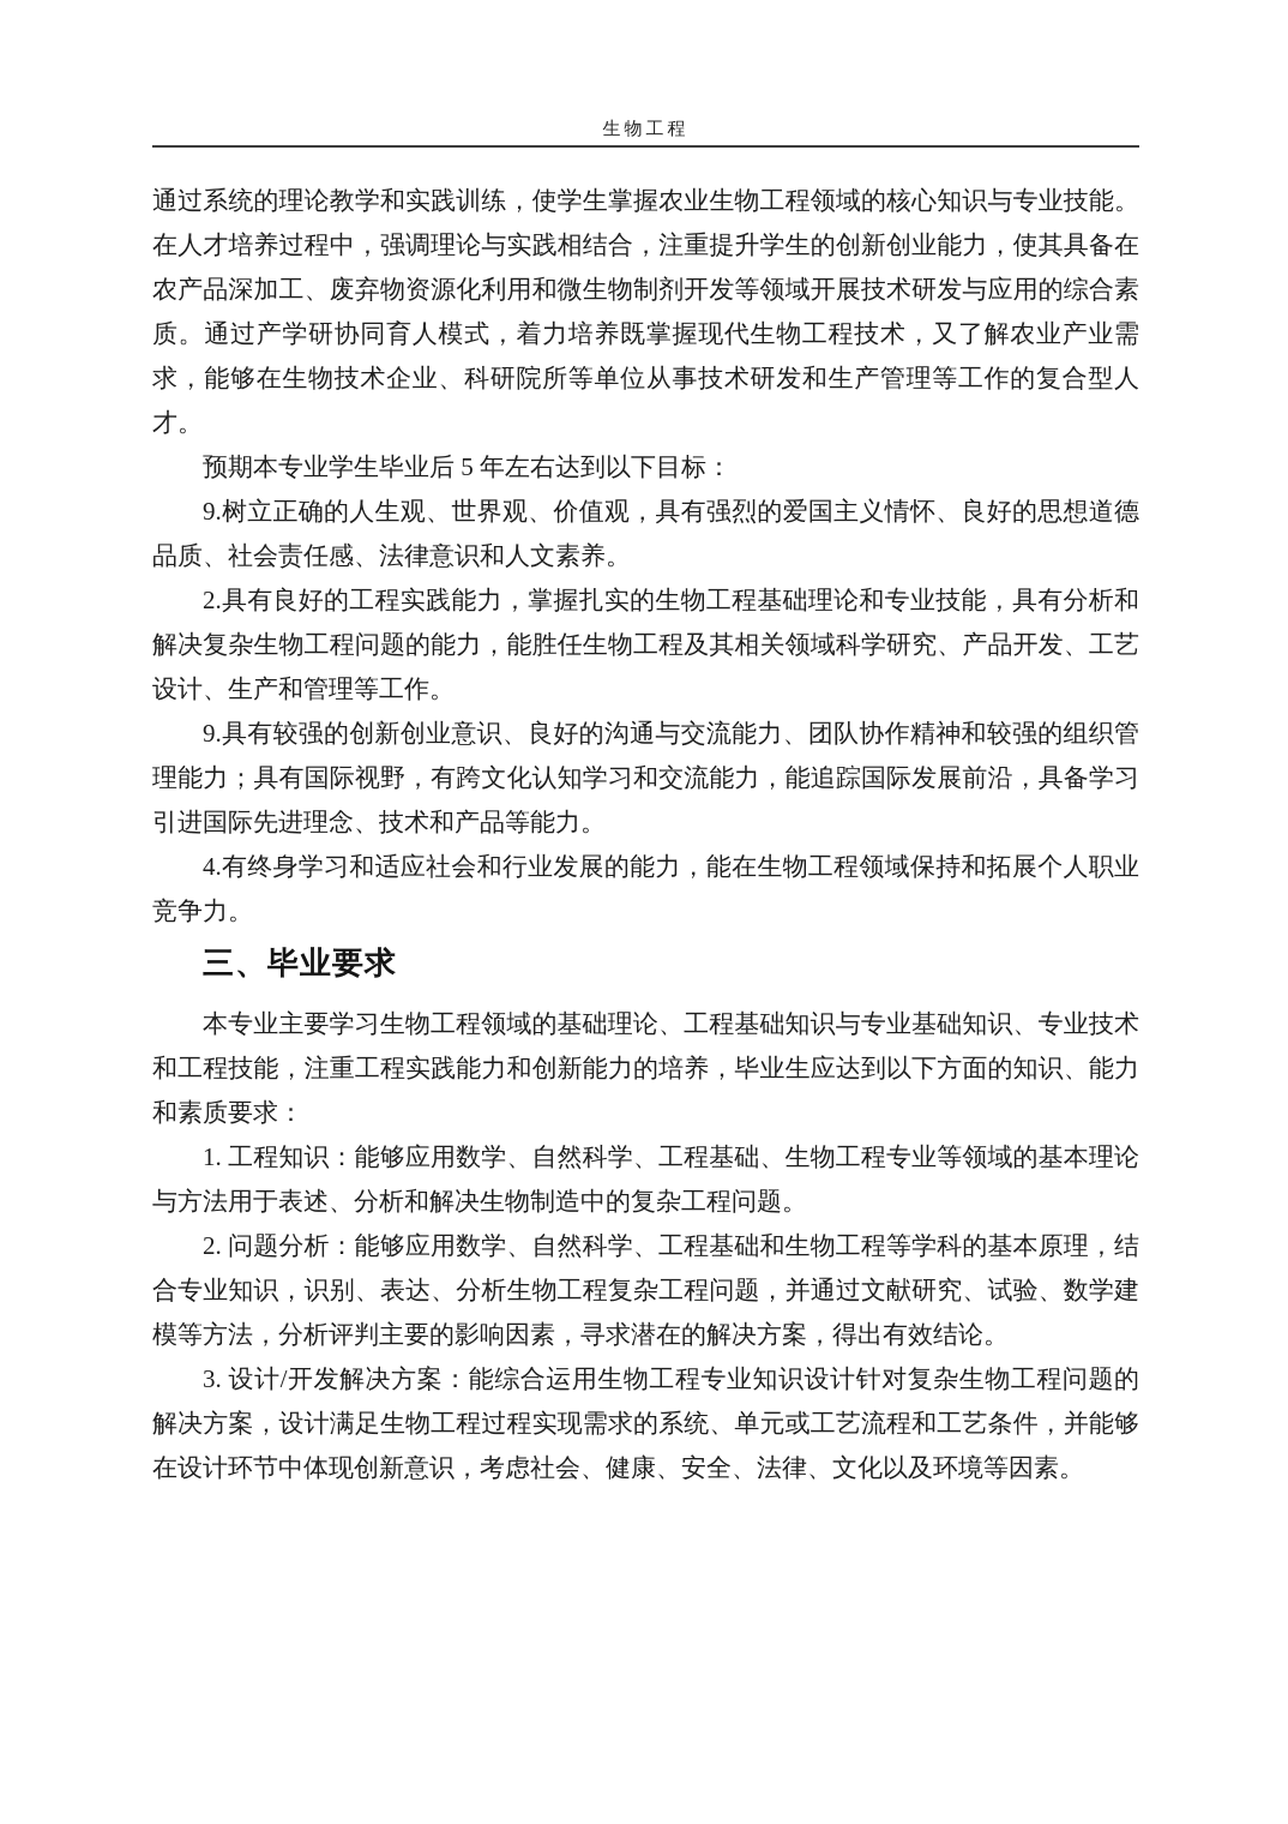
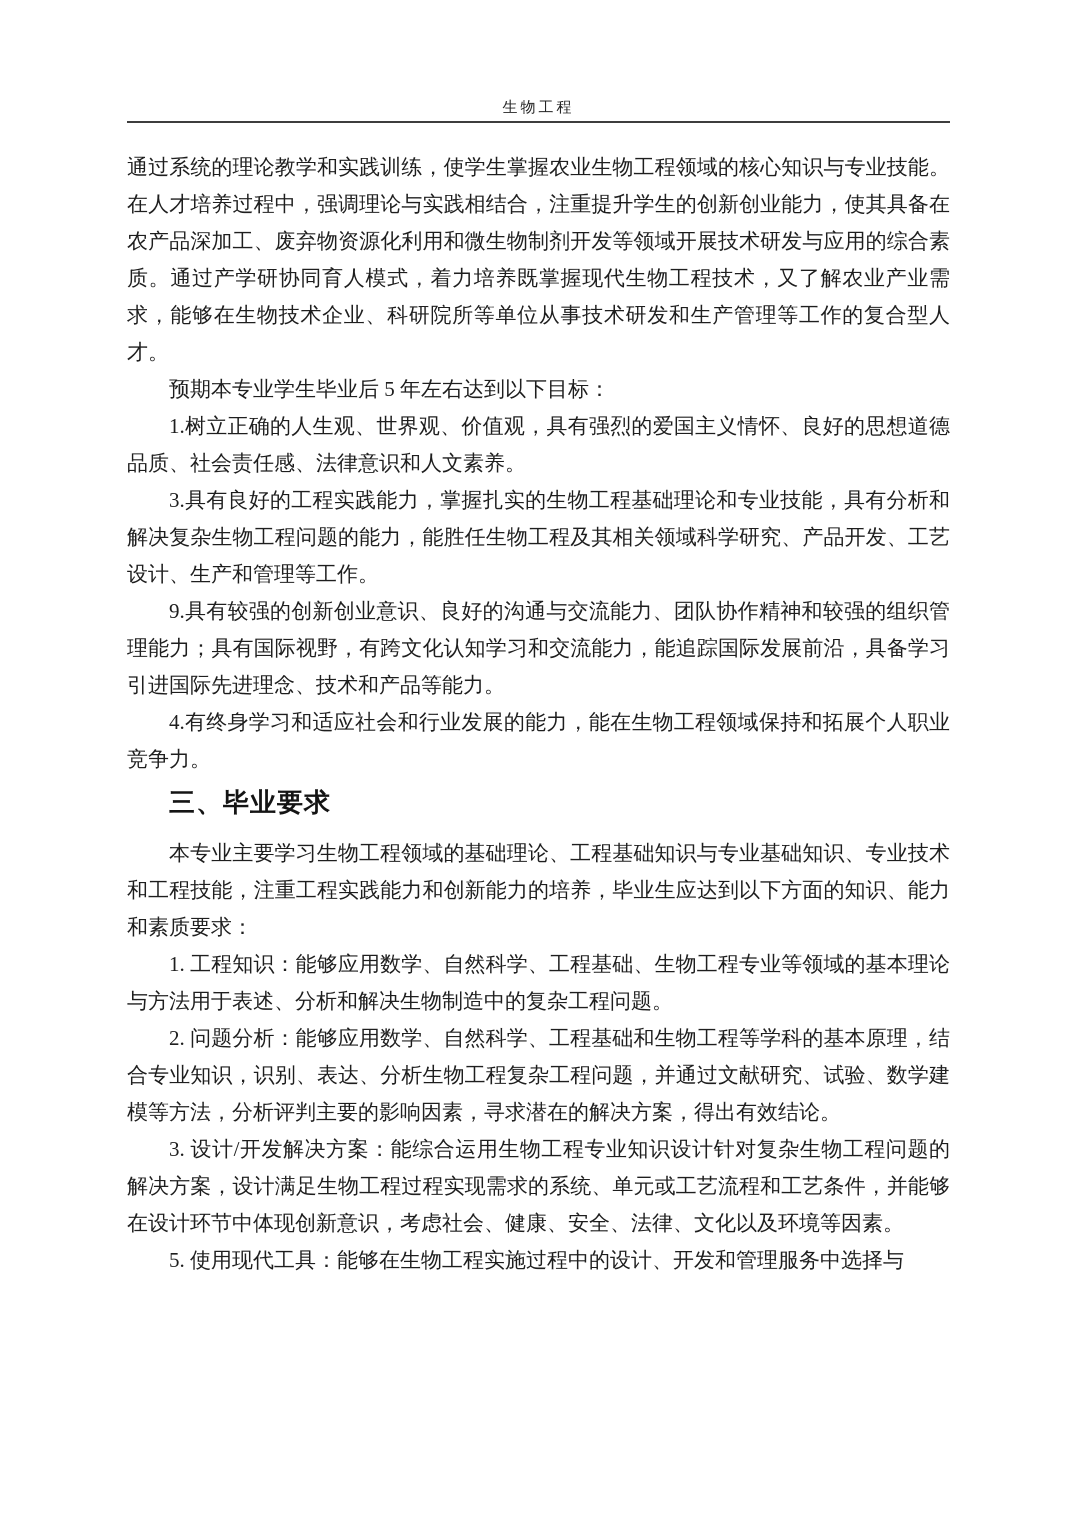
  生物工程
  通过系统的理论教学和实践训练，使学生掌握农业生物工程领域的核心知识与专业技能。在人才培养过程中，强调理论与实践相结合，注重提升学生的创新创业能力，使其具备在农产品深加工、废弃物资源化利用和微生物制剂开发等领域开展技术研发与应用的综合素质。通过产学研协同育人模式，着力培养既掌握现代生物工程技术，又了解农业产业需求，能够在生物技术企业、科研院所等单位从事技术研发和生产管理等工作的复合型人才。
  预期本专业学生毕业后 5 年左右达到以下目标：
- 9.树立正确的人生观、世界观、价值观，具有强烈的爱国主义情怀、良好的思想道德品质、社会责任感、法律意识和人文素养。
+ 1.树立正确的人生观、世界观、价值观，具有强烈的爱国主义情怀、良好的思想道德品质、社会责任感、法律意识和人文素养。
- 2.具有良好的工程实践能力，掌握扎实的生物工程基础理论和专业技能，具有分析和解决复杂生物工程问题的能力，能胜任生物工程及其相关领域科学研究、产品开发、工艺设计、生产和管理等工作。
+ 3.具有良好的工程实践能力，掌握扎实的生物工程基础理论和专业技能，具有分析和解决复杂生物工程问题的能力，能胜任生物工程及其相关领域科学研究、产品开发、工艺设计、生产和管理等工作。
  9.具有较强的创新创业意识、良好的沟通与交流能力、团队协作精神和较强的组织管理能力；具有国际视野，有跨文化认知学习和交流能力，能追踪国际发展前沿，具备学习引进国际先进理念、技术和产品等能力。
  4.有终身学习和适应社会和行业发展的能力，能在生物工程领域保持和拓展个人职业竞争力。
  三、毕业要求
  本专业主要学习生物工程领域的基础理论、工程基础知识与专业基础知识、专业技术和工程技能，注重工程实践能力和创新能力的培养，毕业生应达到以下方面的知识、能力和素质要求：
  1. 工程知识：能够应用数学、自然科学、工程基础、生物工程专业等领域的基本理论与方法用于表述、分析和解决生物制造中的复杂工程问题。
  2. 问题分析：能够应用数学、自然科学、工程基础和生物工程等学科的基本原理，结合专业知识，识别、表达、分析生物工程复杂工程问题，并通过文献研究、试验、数学建模等方法，分析评判主要的影响因素，寻求潜在的解决方案，得出有效结论。
  3. 设计/开发解决方案：能综合运用生物工程专业知识设计针对复杂生物工程问题的解决方案，设计满足生物工程过程实现需求的系统、单元或工艺流程和工艺条件，并能够在设计环节中体现创新意识，考虑社会、健康、安全、法律、文化以及环境等因素。
+ 5. 使用现代工具：能够在生物工程实施过程中的设计、开发和管理服务中选择与
